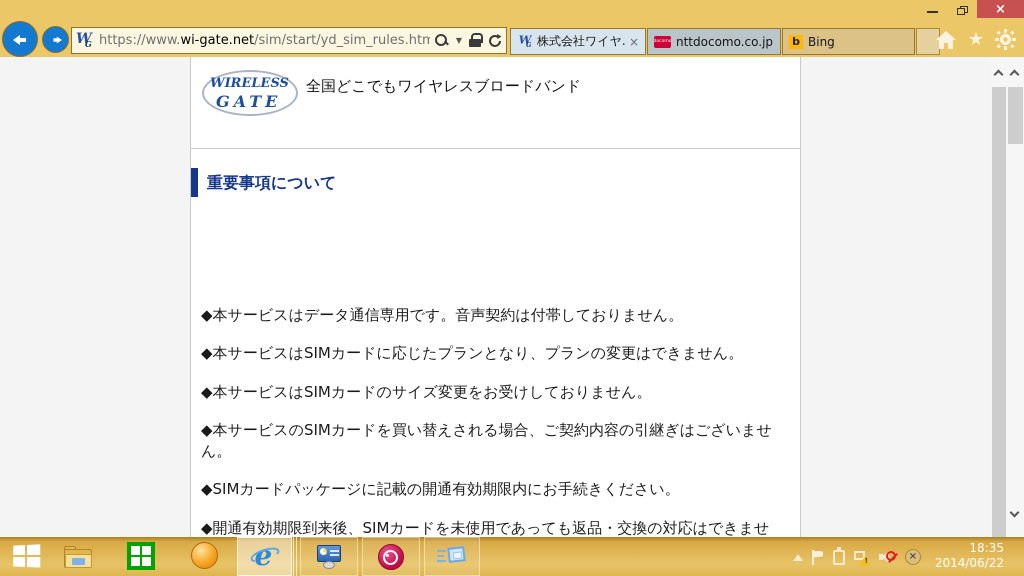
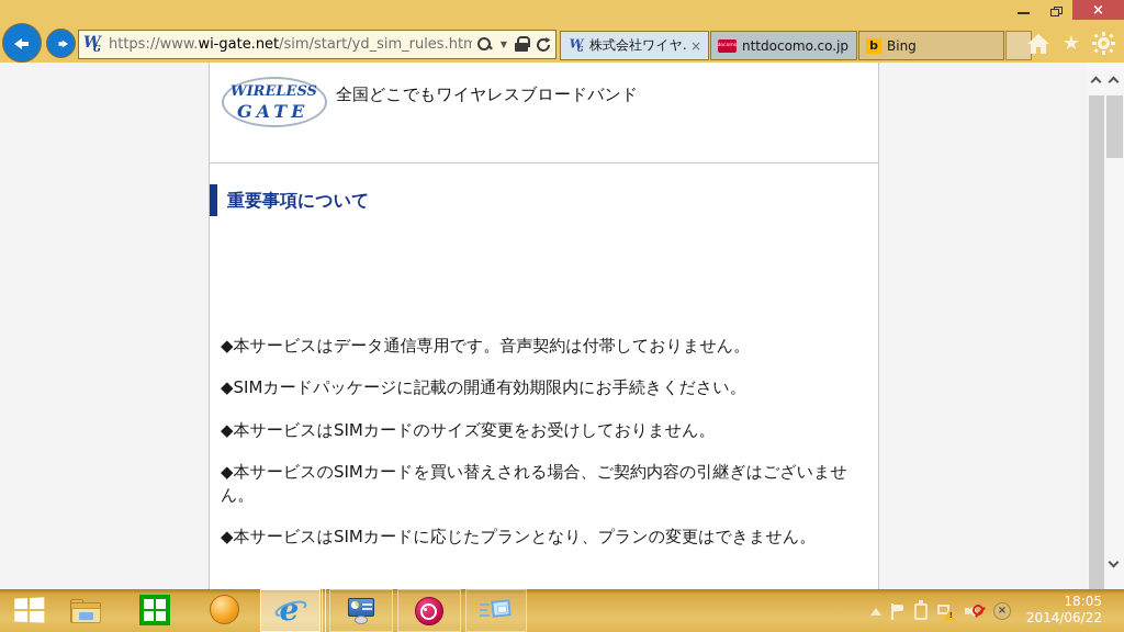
  ×
  W
  G
  https://www.wi-gate.net/sim/start/yd_sim_rules.htm
  ▼
  W
  G
  株式会社ワイヤ.
  ×
  nttdocomo.co.jp
  b
  Bing
  ★
  WIRELESS
  GATE
  全国どこでもワイヤレスブロードバンド
  重要事項について
  ◆本サービスはデータ通信専用です。音声契約は付帯しておりません。
- ◆本サービスはSIMカードに応じたプランとなり、プランの変更はできません。
+ ◆SIMカードパッケージに記載の開通有効期限内にお手続きください。
  ◆本サービスはSIMカードのサイズ変更をお受けしておりません。
  ◆本サービスのSIMカードを買い替えされる場合、ご契約内容の引継ぎはございません。
- ◆SIMカードパッケージに記載の開通有効期限内にお手続きください。
+ ◆本サービスはSIMカードに応じたプランとなり、プランの変更はできません。
- ◆開通有効期限到来後、SIMカードを未使用であっても返品・交換の対応はできませ
  e
  !
  ×
- 18:35
+ 18:05
  2014/06/22
